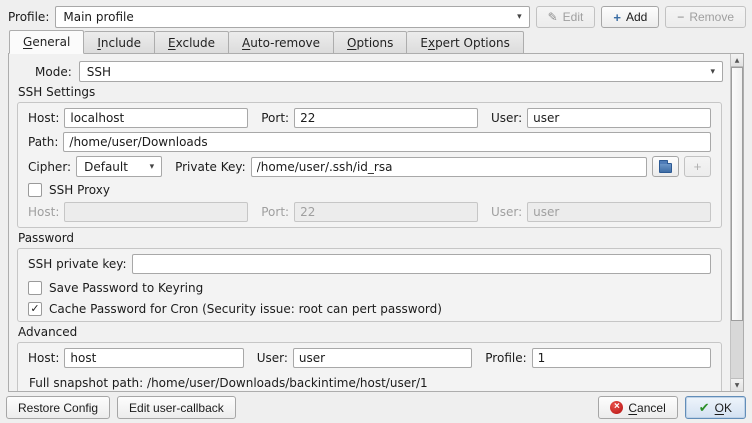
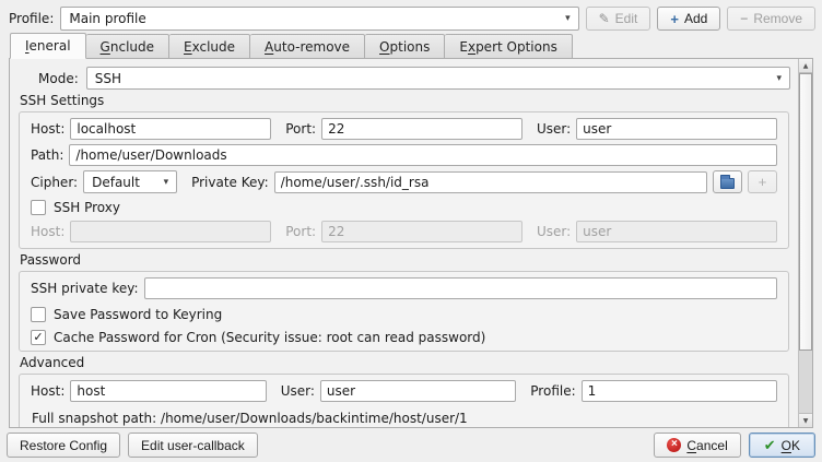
  Profile:
  Main profile
  ▾
  ✎
  Edit
  +
  Add
  −
  Remove
- G
+ I
  eneral
- I
+ G
  nclude
  E
  xclude
  A
  uto-remove
  O
  ptions
  E
  x
  pert Options
  Mode:
  SSH
  ▾
  SSH Settings
  Host:
  localhost
  Port:
  22
  User:
  user
  Path:
  /home/user/Downloads
  Cipher:
  Default
  ▾
  Private Key:
  /home/user/.ssh/id_rsa
  +
  SSH Proxy
  Host:
  Port:
  22
  User:
  user
  Password
  SSH private key:
  Save Password to Keyring
  ✓
- Cache Password for Cron (Security issue: root can pert password)
+ Cache Password for Cron (Security issue: root can read password)
  Advanced
  Host:
  host
  User:
  user
  Profile:
  1
  Full snapshot path: /home/user/Downloads/backintime/host/user/1
  Restore Config
  Edit user-callback
  ×
  Cancel
  ✔
  OK
